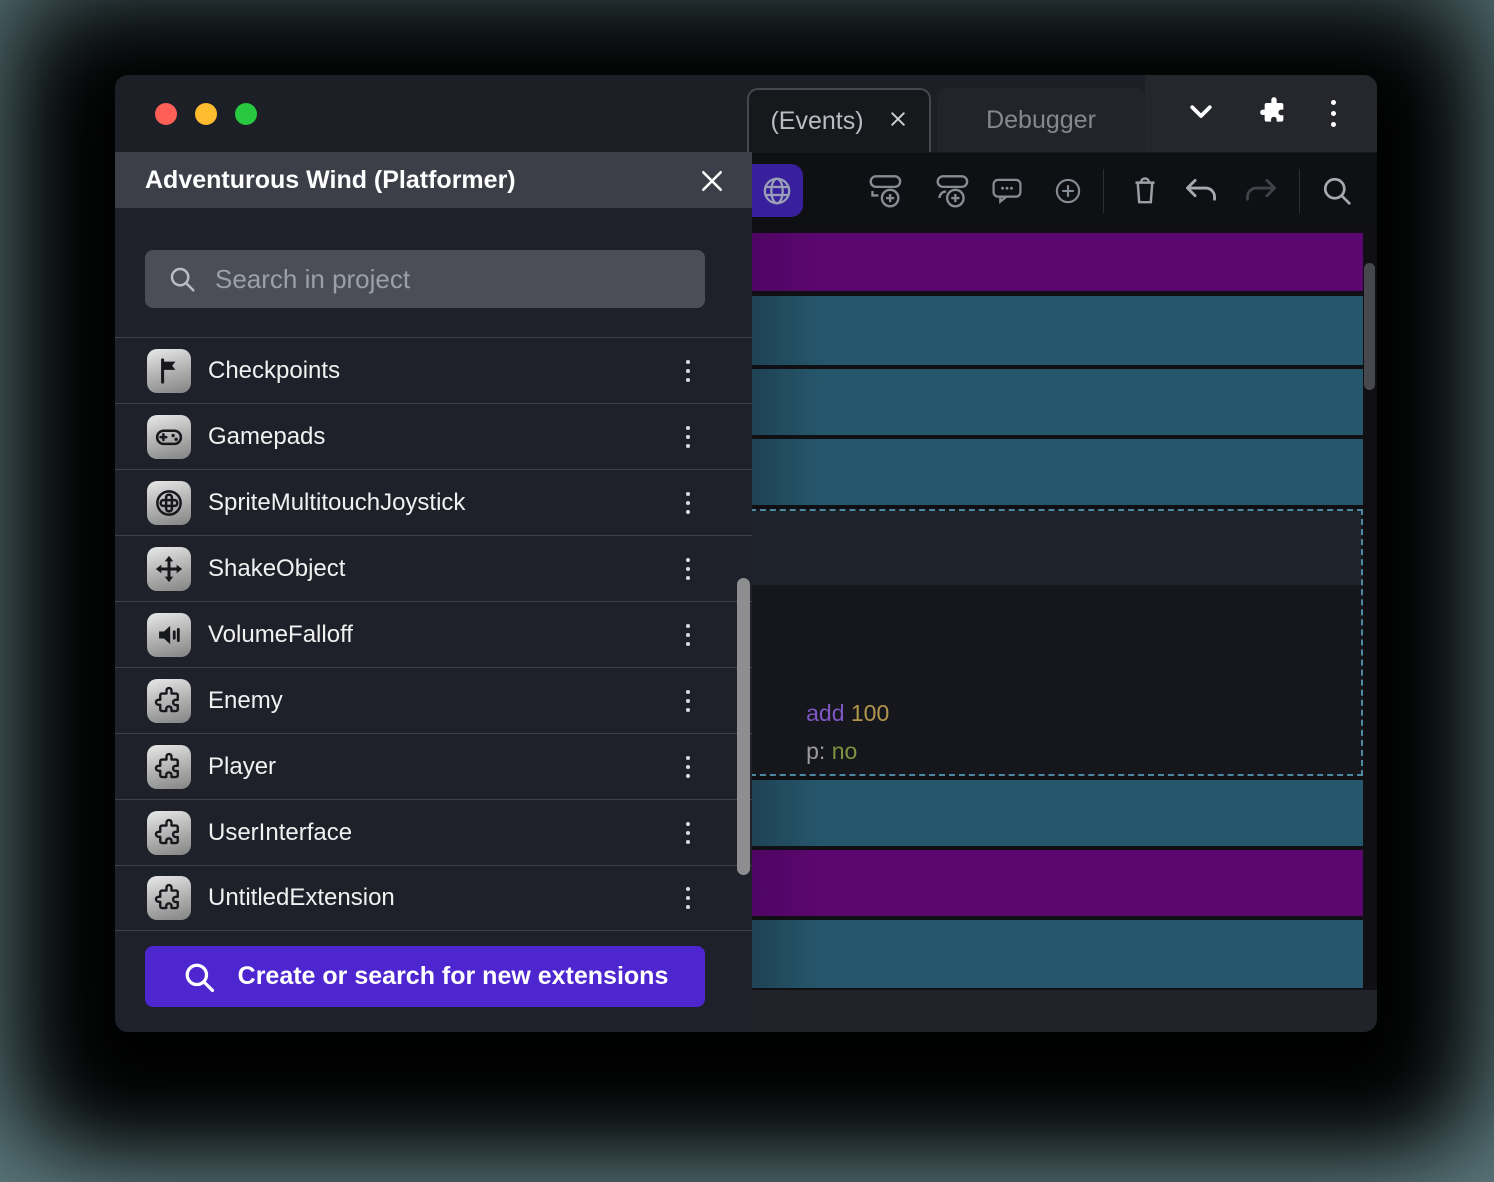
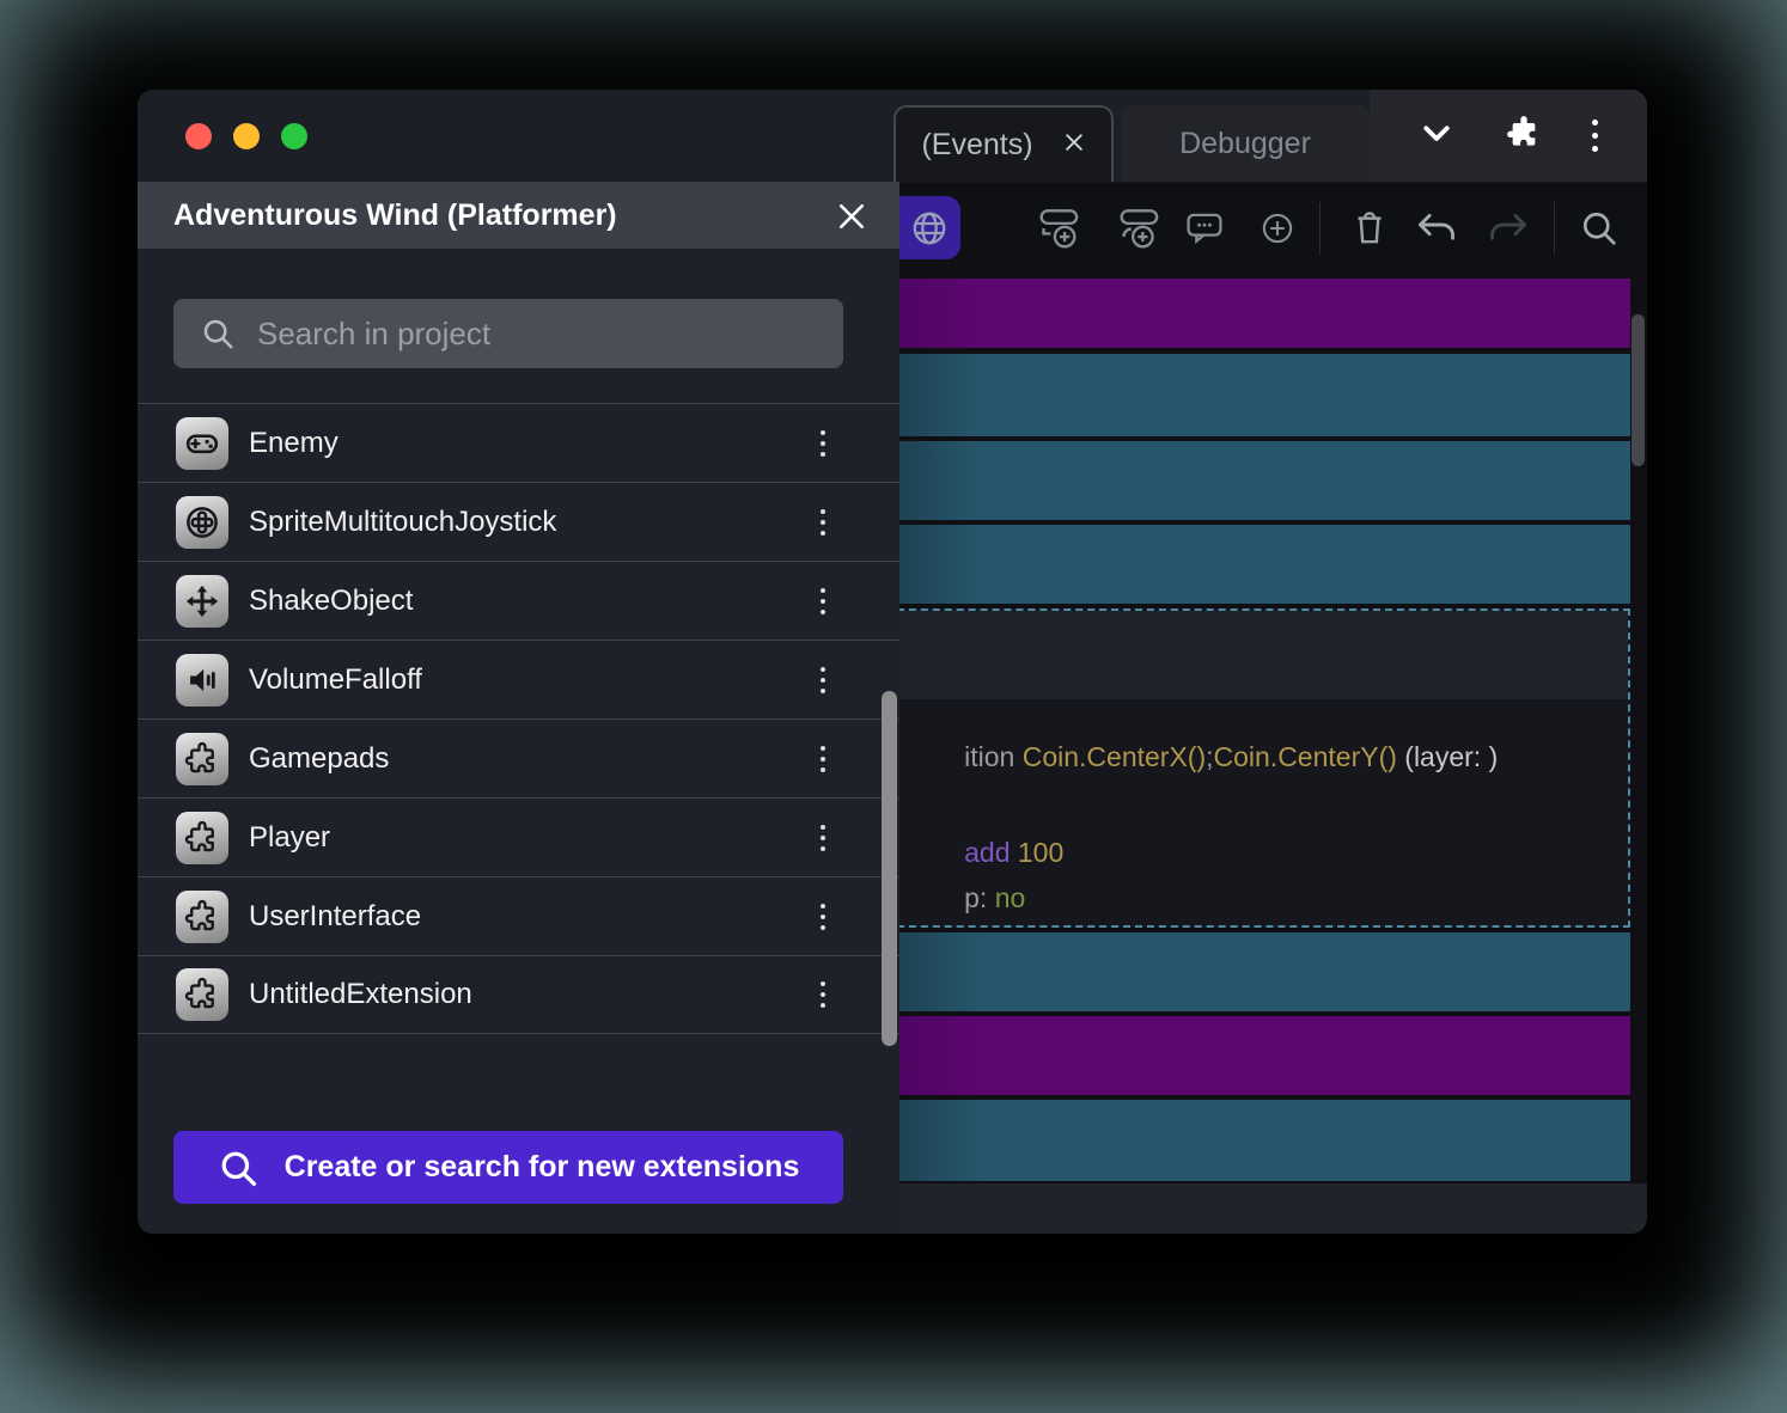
  (Events)
  Debugger
+ ition Coin.CenterX();Coin.CenterY() (layer: )
  add 100
  p: no
  Adventurous Wind (Platformer)
  Search in project
- Checkpoints
- Gamepads
+ Enemy
  SpriteMultitouchJoystick
  ShakeObject
  VolumeFalloff
- Enemy
+ Gamepads
  Player
  UserInterface
  UntitledExtension
  Create or search for new extensions
